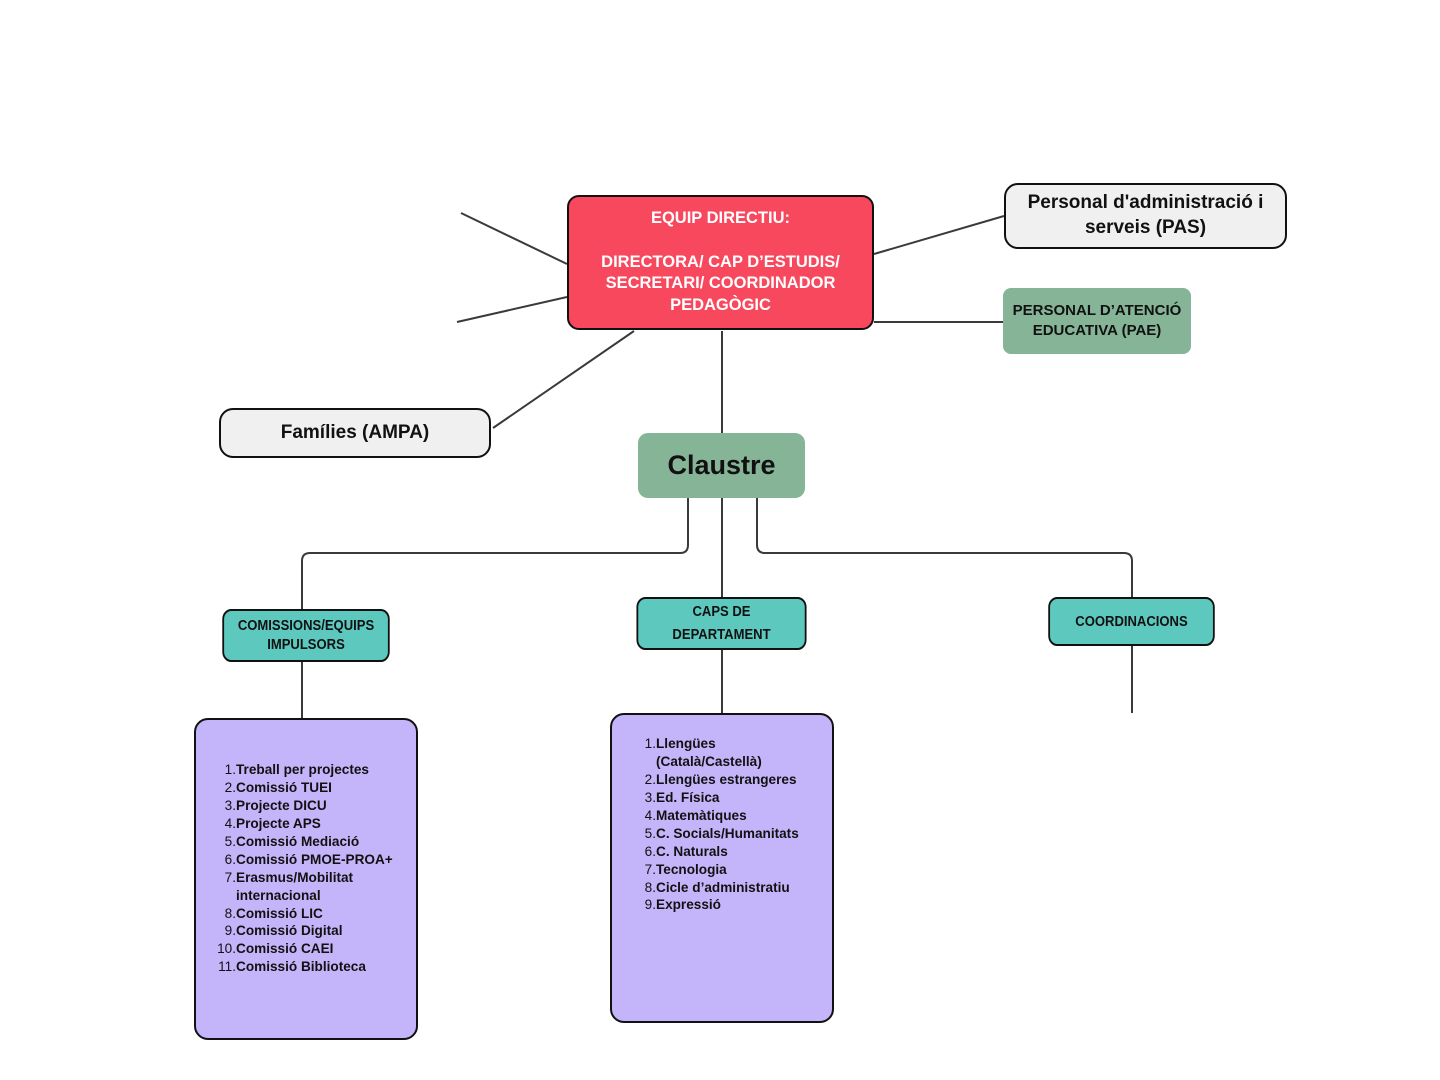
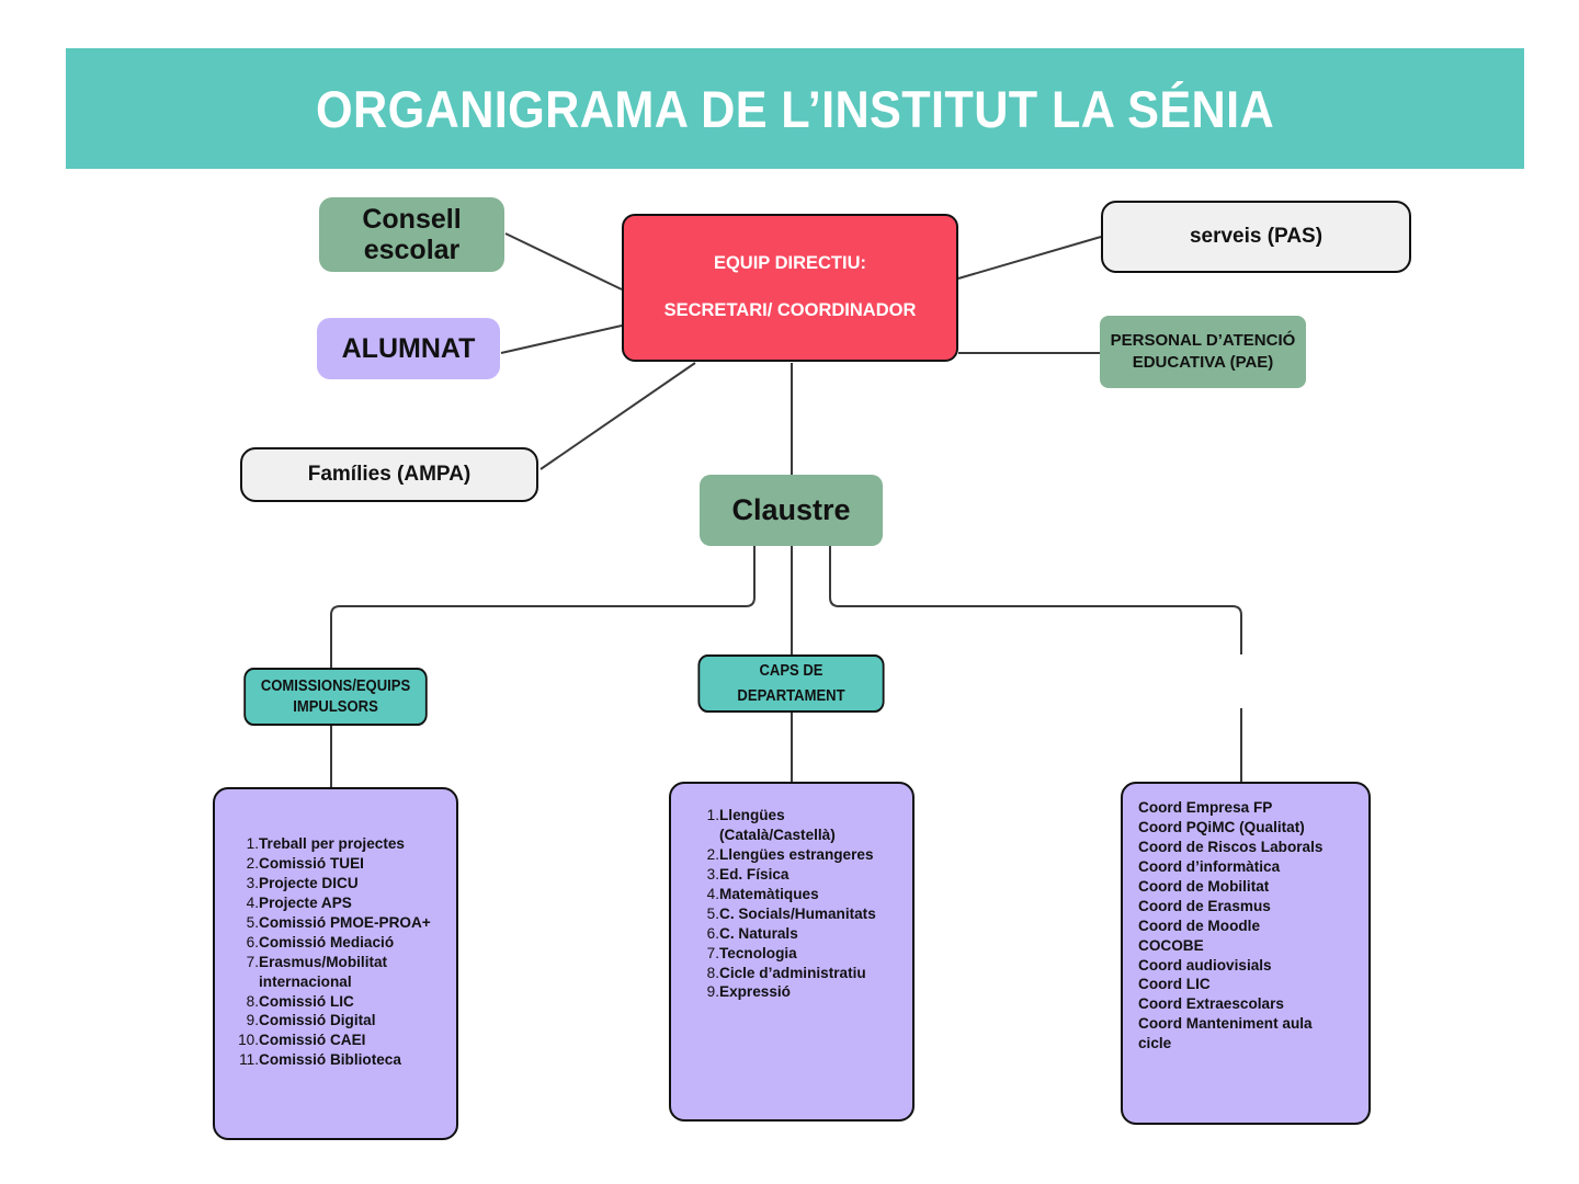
+ ORGANIGRAMA DE L’INSTITUT LA SÉNIA
+ Consell
+ escolar
+ ALUMNAT
  Famílies (AMPA)
  EQUIP DIRECTIU:
- DIRECTORA/ CAP D’ESTUDIS/
  SECRETARI/ COORDINADOR
- PEDAGÒGIC
- Personal d'administració i
  serveis (PAS)
  PERSONAL D’ATENCIÓ
  EDUCATIVA (PAE)
  Claustre
  COMISSIONS/EQUIPS
  IMPULSORS
  CAPS DE
  DEPARTAMENT
- COORDINACIONS
  1.
  Treball per projectes
  2.
  Comissió TUEI
  3.
  Projecte DICU
  4.
  Projecte APS
  5.
- Comissió Mediació
+ Comissió PMOE-PROA+
  6.
- Comissió PMOE-PROA+
+ Comissió Mediació
  7.
  Erasmus/Mobilitat
  internacional
  8.
  Comissió LIC
  9.
  Comissió Digital
  10.
  Comissió CAEI
  11.
  Comissió Biblioteca
  1.
  Llengües
  (Català/Castellà)
  2.
  Llengües estrangeres
  3.
  Ed. Física
  4.
  Matemàtiques
  5.
  C. Socials/Humanitats
  6.
  C. Naturals
  7.
  Tecnologia
  8.
  Cicle d’administratiu
  9.
  Expressió
+ Coord Empresa FP
+ Coord PQiMC (Qualitat)
+ Coord de Riscos Laborals
+ Coord d’informàtica
+ Coord de Mobilitat
+ Coord de Erasmus
+ Coord de Moodle
+ COCOBE
+ Coord audiovisials
+ Coord LIC
+ Coord Extraescolars
+ Coord Manteniment aula
+ cicle
